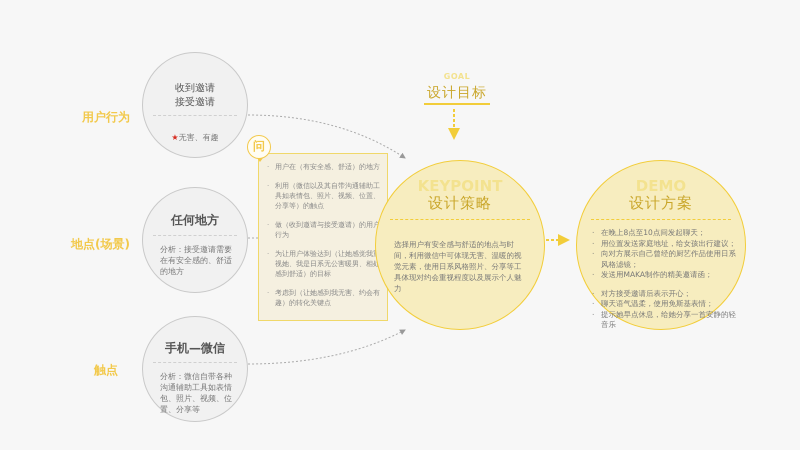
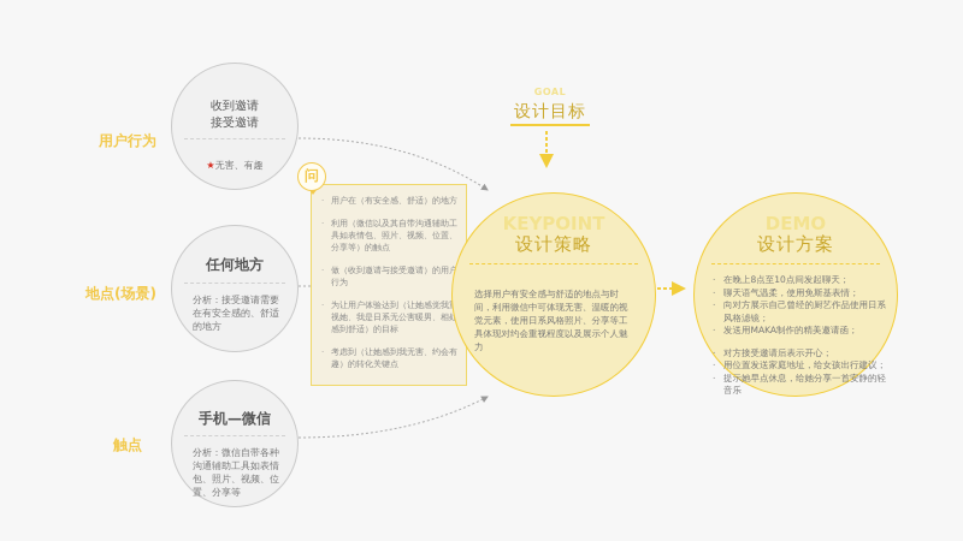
  用户行为
  地点(场景)
  触点
  收到邀请
  接受邀请
  ★无害、有趣
  任何地方
  分析：接受邀请需要在有安全感的、舒适的地方
  手机—微信
  分析：微信自带各种沟通辅助工具如表情包、照片、视频、位置、分享等
  用户在（有安全感、舒适）的地方
  利用（微信以及其自带沟通辅助工具如表情包、照片、视频、位置、分享等）的触点
  做（收到邀请与接受邀请）的用行为
  为让用户体验达到（让她感觉我视她、我是日系无公害暖男、相感到舒适）的目标
  考虑到（让她感到我无害、约会有趣）的转化关键点
  问
  GOAL
  设计目标
  KEYPOINT
  设计策略
  选择用户有安全感与舒适的地点与时间，利用微信中可体现无害、温暖的视觉元素，使用日系风格照片、分享等工具体现对约会重视程度以及展示个人魅力
  DEMO
  设计方案
  在晚上8点至10点间发起聊天；
- 用位置发送家庭地址，给女孩出行建议；
+ 聊天语气温柔，使用免斯基表情；
  向对方展示自己曾经的厨艺作品使用日系风格滤镜；
  发送用MAKA制作的精美邀请函；
  对方接受邀请后表示开心；
- 聊天语气温柔，使用免斯基表情；
+ 用位置发送家庭地址，给女孩出行建议；
  提示她早点休息，给她分享一首安静的轻音乐
